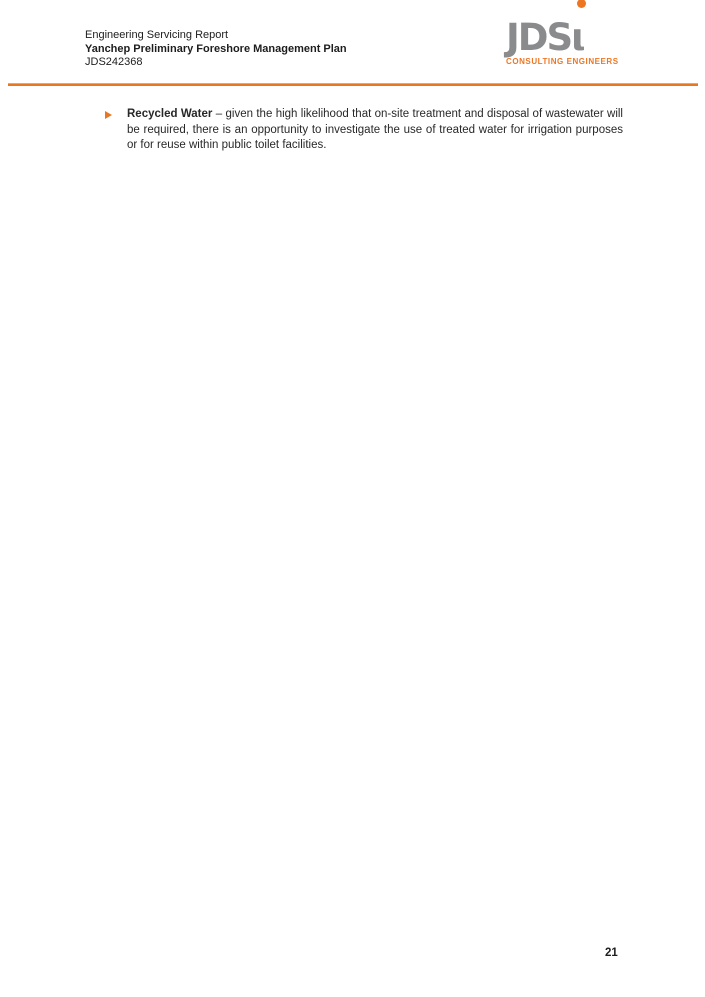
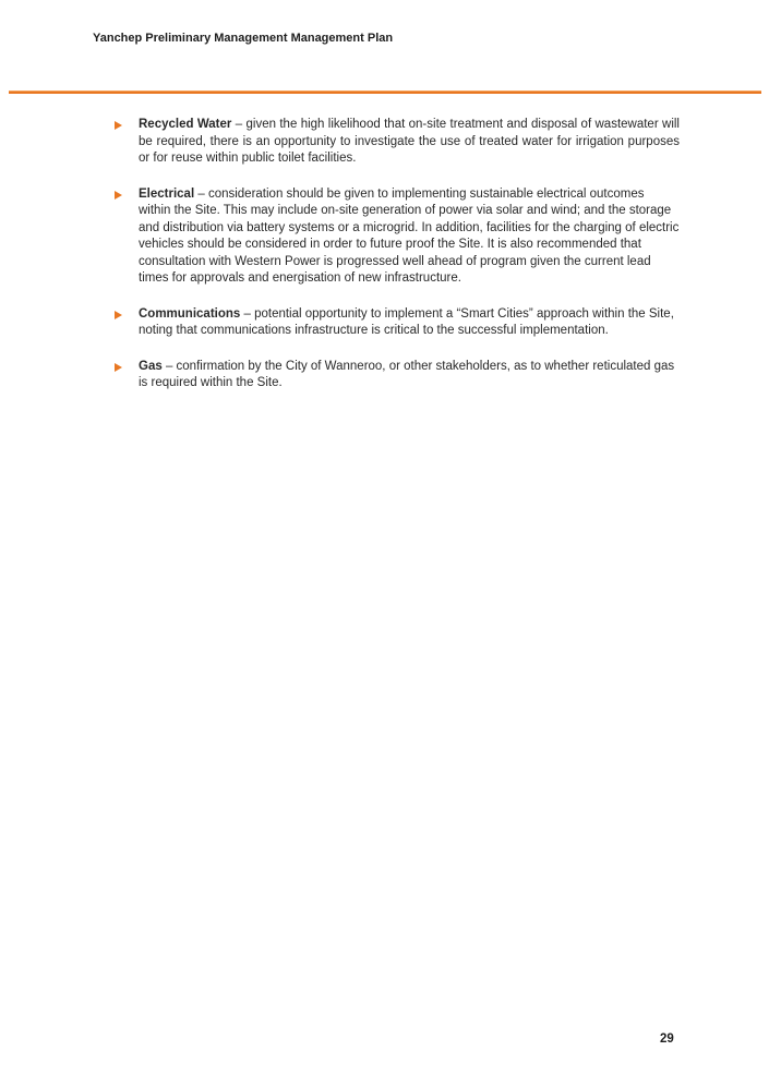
- Engineering Servicing Report
- Yanchep Preliminary Foreshore Management Plan
+ Yanchep Preliminary Management Management Plan
- JDS242368
- JDSι
- CONSULTING ENGINEERS
  Recycled Water – given the high likelihood that on-site treatment and disposal of wastewater will be required, there is an opportunity to investigate the use of treated water for irrigation purposes or for reuse within public toilet facilities.
+ Electrical – consideration should be given to implementing sustainable electrical outcomes within the Site. This may include on-site generation of power via solar and wind; and the storage and distribution via battery systems or a microgrid. In addition, facilities for the charging of electric vehicles should be considered in order to future proof the Site. It is also recommended that consultation with Western Power is progressed well ahead of program given the current lead times for approvals and energisation of new infrastructure.
+ Communications – potential opportunity to implement a “Smart Cities” approach within the Site, noting that communications infrastructure is critical to the successful implementation.
+ Gas – confirmation by the City of Wanneroo, or other stakeholders, as to whether reticulated gas is required within the Site.
- 21
+ 29
